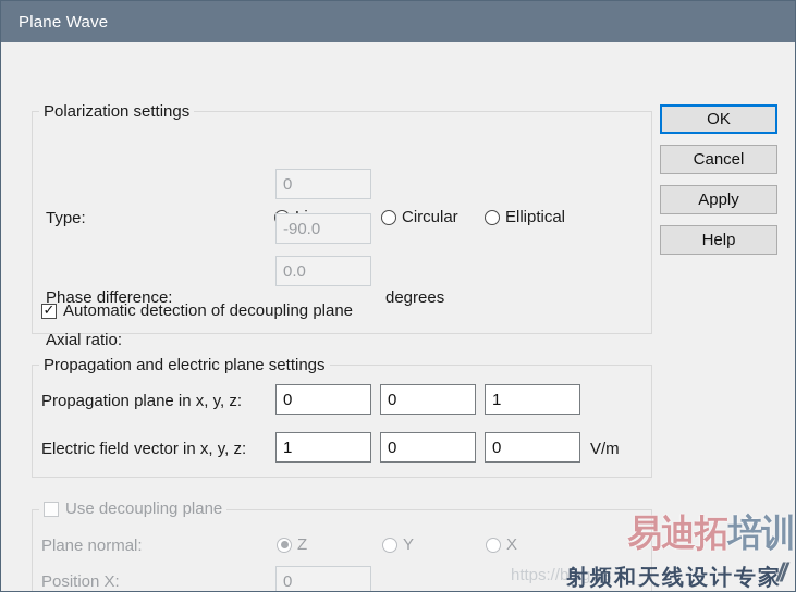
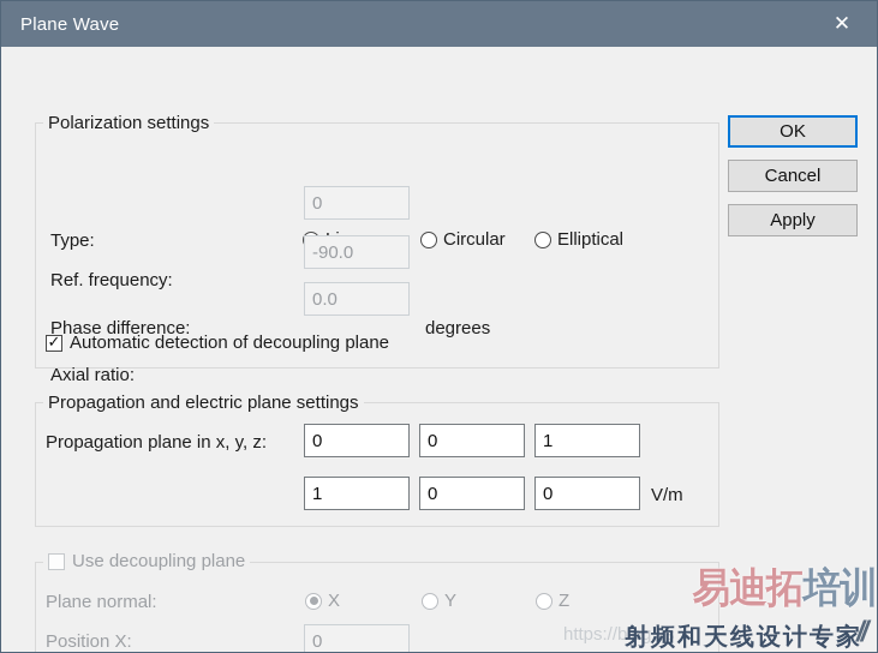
  Plane Wave
+ ✕
  Polarization settings
  Type:
  Circular
  Elliptical
+ Ref. frequency:
  0
  Phase difference:
  -90.0
  degrees
  Axial ratio:
  0.0
  ✓
  Automatic detection of decoupling plane
  Propagation and electric plane settings
  Propagation plane in x, y, z:
  0
  0
  1
- Electric field vector in x, y, z:
  1
  0
  0
  V/m
  Use decoupling plane
  Plane normal:
- Z
+ X
  Y
- X
+ Z
  Position X:
  0
  OK
  Cancel
  Apply
- Help
  https://blog.cs
  易迪拓培训
  射频和天线设计专家
  //
